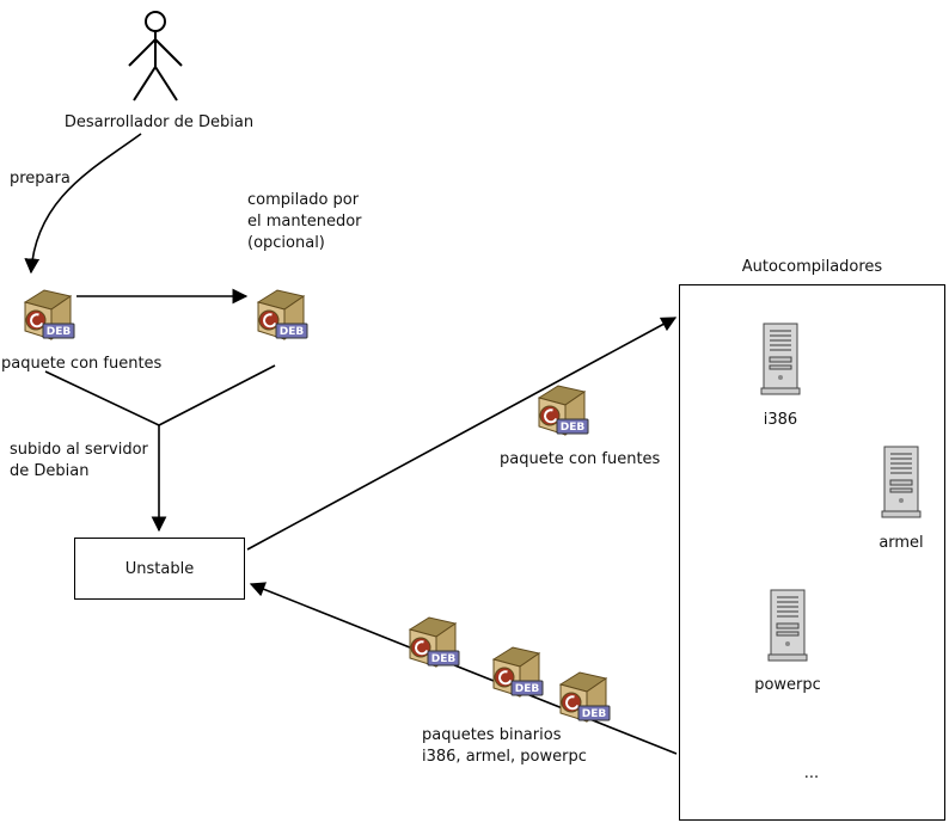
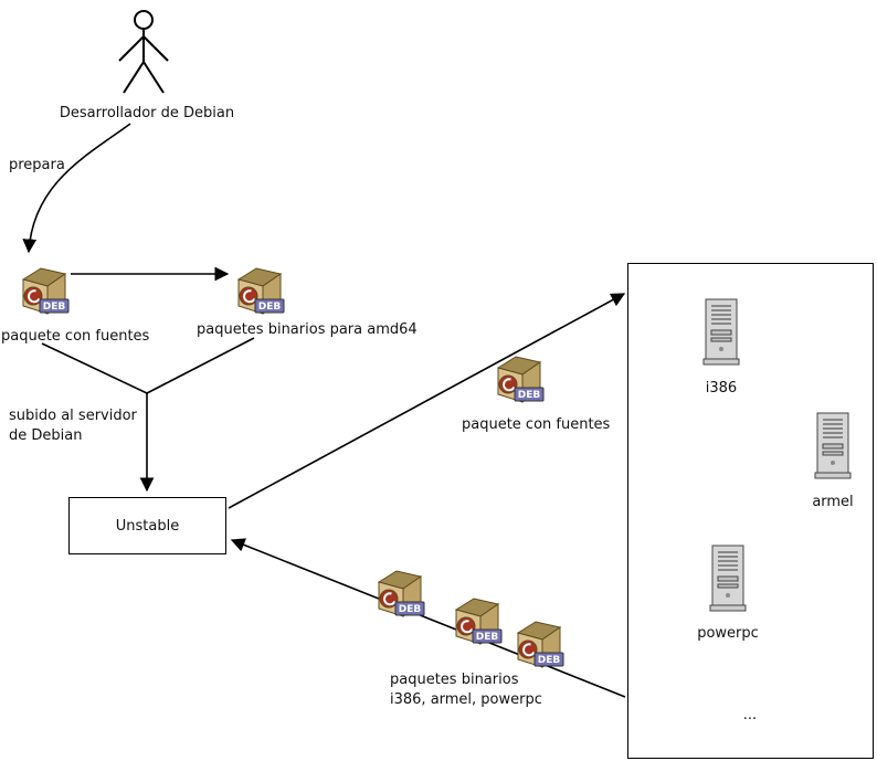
  DEB
  DEB
  DEB
  DEB
  DEB
  DEB
  Unstable
  Desarrollador de Debian
  prepara
- compilado por
- el mantenedor
- (opcional)
  paquete con fuentes
+ paquetes binarios para amd64
  subido al servidor
  de Debian
- Autocompiladores
  paquete con fuentes
  paquetes binarios
  i386, armel, powerpc
  i386
  armel
  powerpc
  ...
